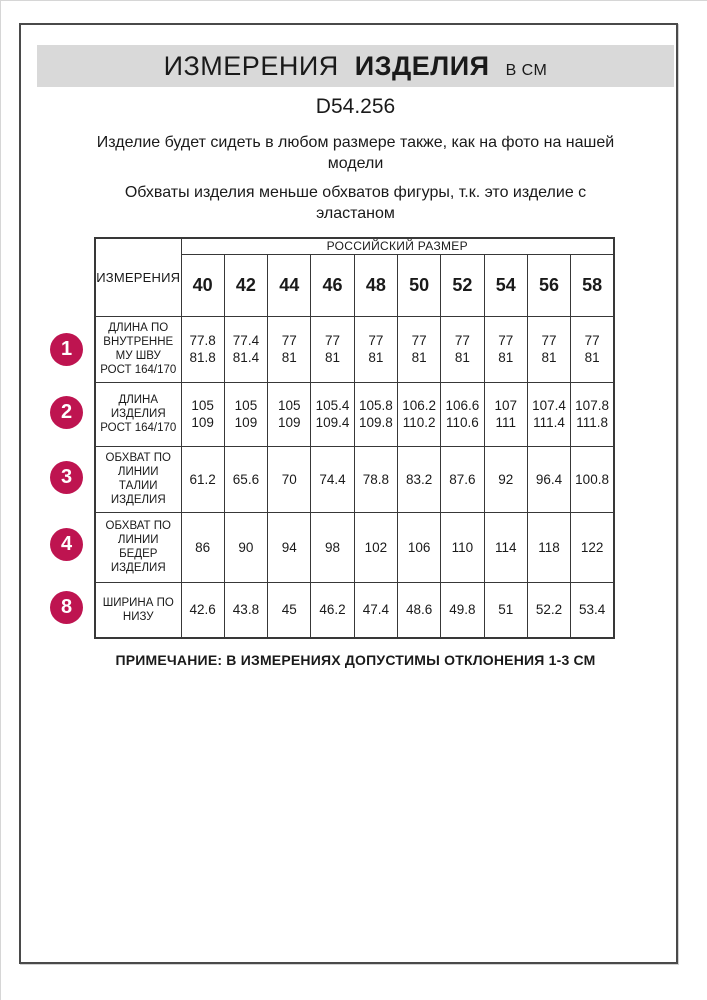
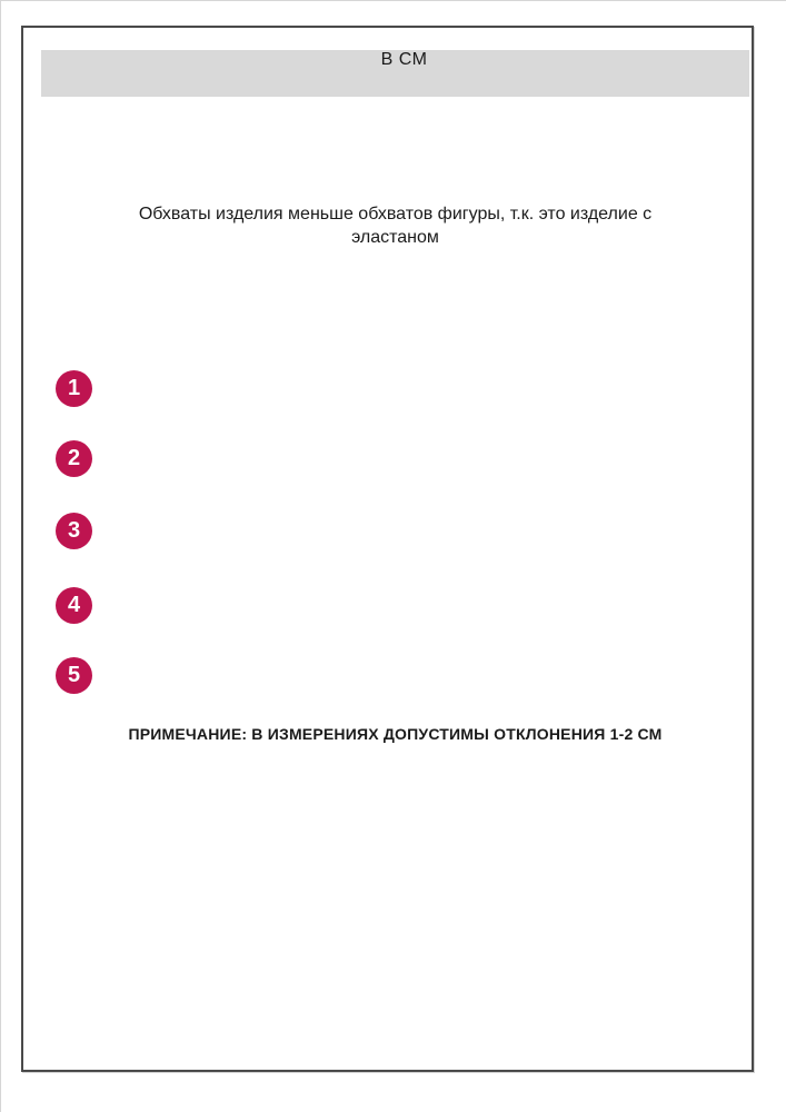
- ИЗМЕРЕНИЯ
- ИЗДЕЛИЯ
  В СМ
- D54.256
- Изделие будет сидеть в любом размере также, как на фото на нашей
- модели
  Обхваты изделия меньше обхватов фигуры, т.к. это изделие с
  эластаном
- ИЗМЕРЕНИЯ	РОССИЙСКИЙ РАЗМЕР
- 40	42	44	46	48	50	52	54	56	58
- ДЛИНА ПО ВНУТРЕННЕ МУ ШВУ РОСТ 164/170	77.8 81.8	77.4 81.4	77 81	77 81	77 81	77 81	77 81	77 81	77 81	77 81
- ДЛИНА ИЗДЕЛИЯ РОСТ 164/170	105 109	105 109	105 109	105.4 109.4	105.8 109.8	106.2 110.2	106.6 110.6	107 111	107.4 111.4	107.8 111.8
- ОБХВАТ ПО ЛИНИИ ТАЛИИ ИЗДЕЛИЯ	61.2	65.6	70	74.4	78.8	83.2	87.6	92	96.4	100.8
- ОБХВАТ ПО ЛИНИИ БЕДЕР ИЗДЕЛИЯ	86	90	94	98	102	106	110	114	118	122
- ШИРИНА ПО НИЗУ	42.6	43.8	45	46.2	47.4	48.6	49.8	51	52.2	53.4
  1
  2
  3
  4
- 8
+ 5
- ПРИМЕЧАНИЕ: В ИЗМЕРЕНИЯХ ДОПУСТИМЫ ОТКЛОНЕНИЯ 1-3 СМ
+ ПРИМЕЧАНИЕ: В ИЗМЕРЕНИЯХ ДОПУСТИМЫ ОТКЛОНЕНИЯ 1-2 СМ
